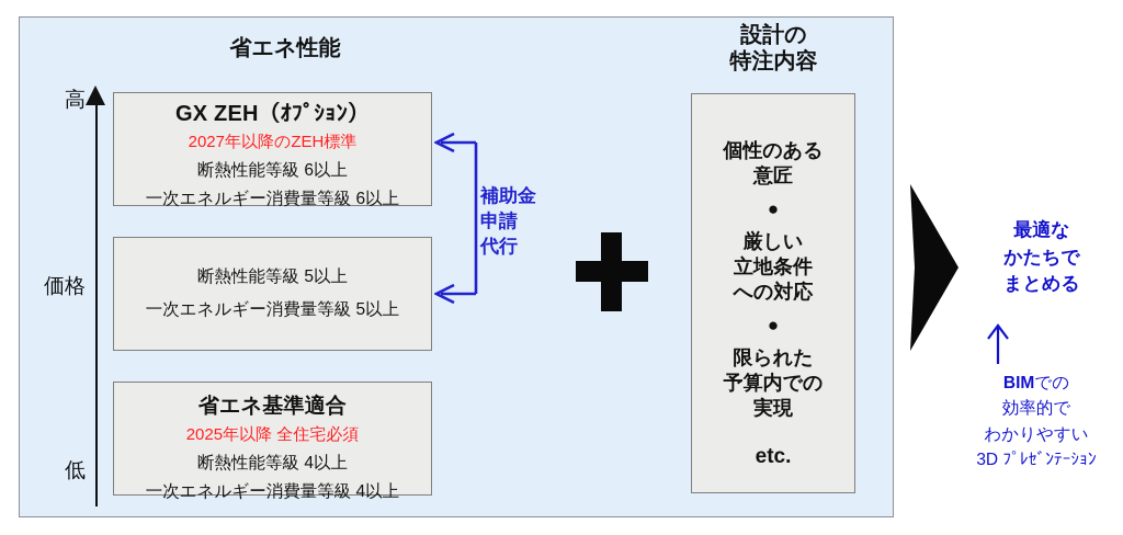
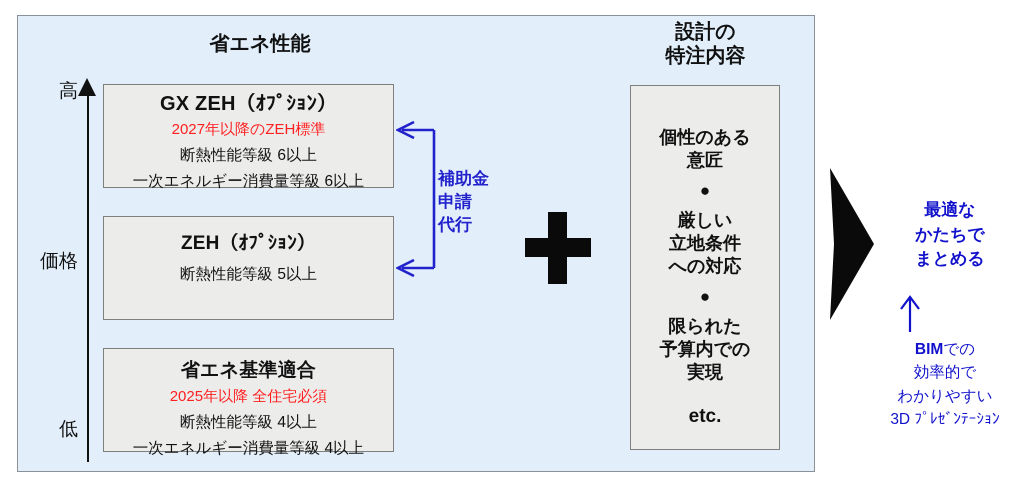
  省エネ性能
  設計の
  特注内容
  高
  価格
  低
  GX ZEH（ｵﾌﾟｼｮﾝ）
  2027年以降のZEH標準
  断熱性能等級 6以上
  一次エネルギー消費量等級 6以上
+ ZEH（ｵﾌﾟｼｮﾝ）
  断熱性能等級 5以上
- 一次エネルギー消費量等級 5以上
  省エネ基準適合
  2025年以降 全住宅必須
  断熱性能等級 4以上
  一次エネルギー消費量等級 4以上
  補助金
  申請
  代行
  個性のある
  意匠
  ●
  厳しい
  立地条件
  への対応
  ●
  限られた
  予算内での
  実現
  etc.
  最適な
  かたちで
  まとめる
  BIMでの
  効率的で
  わかりやすい
  3D ﾌﾟﾚｾﾞﾝﾃｰｼｮﾝ
